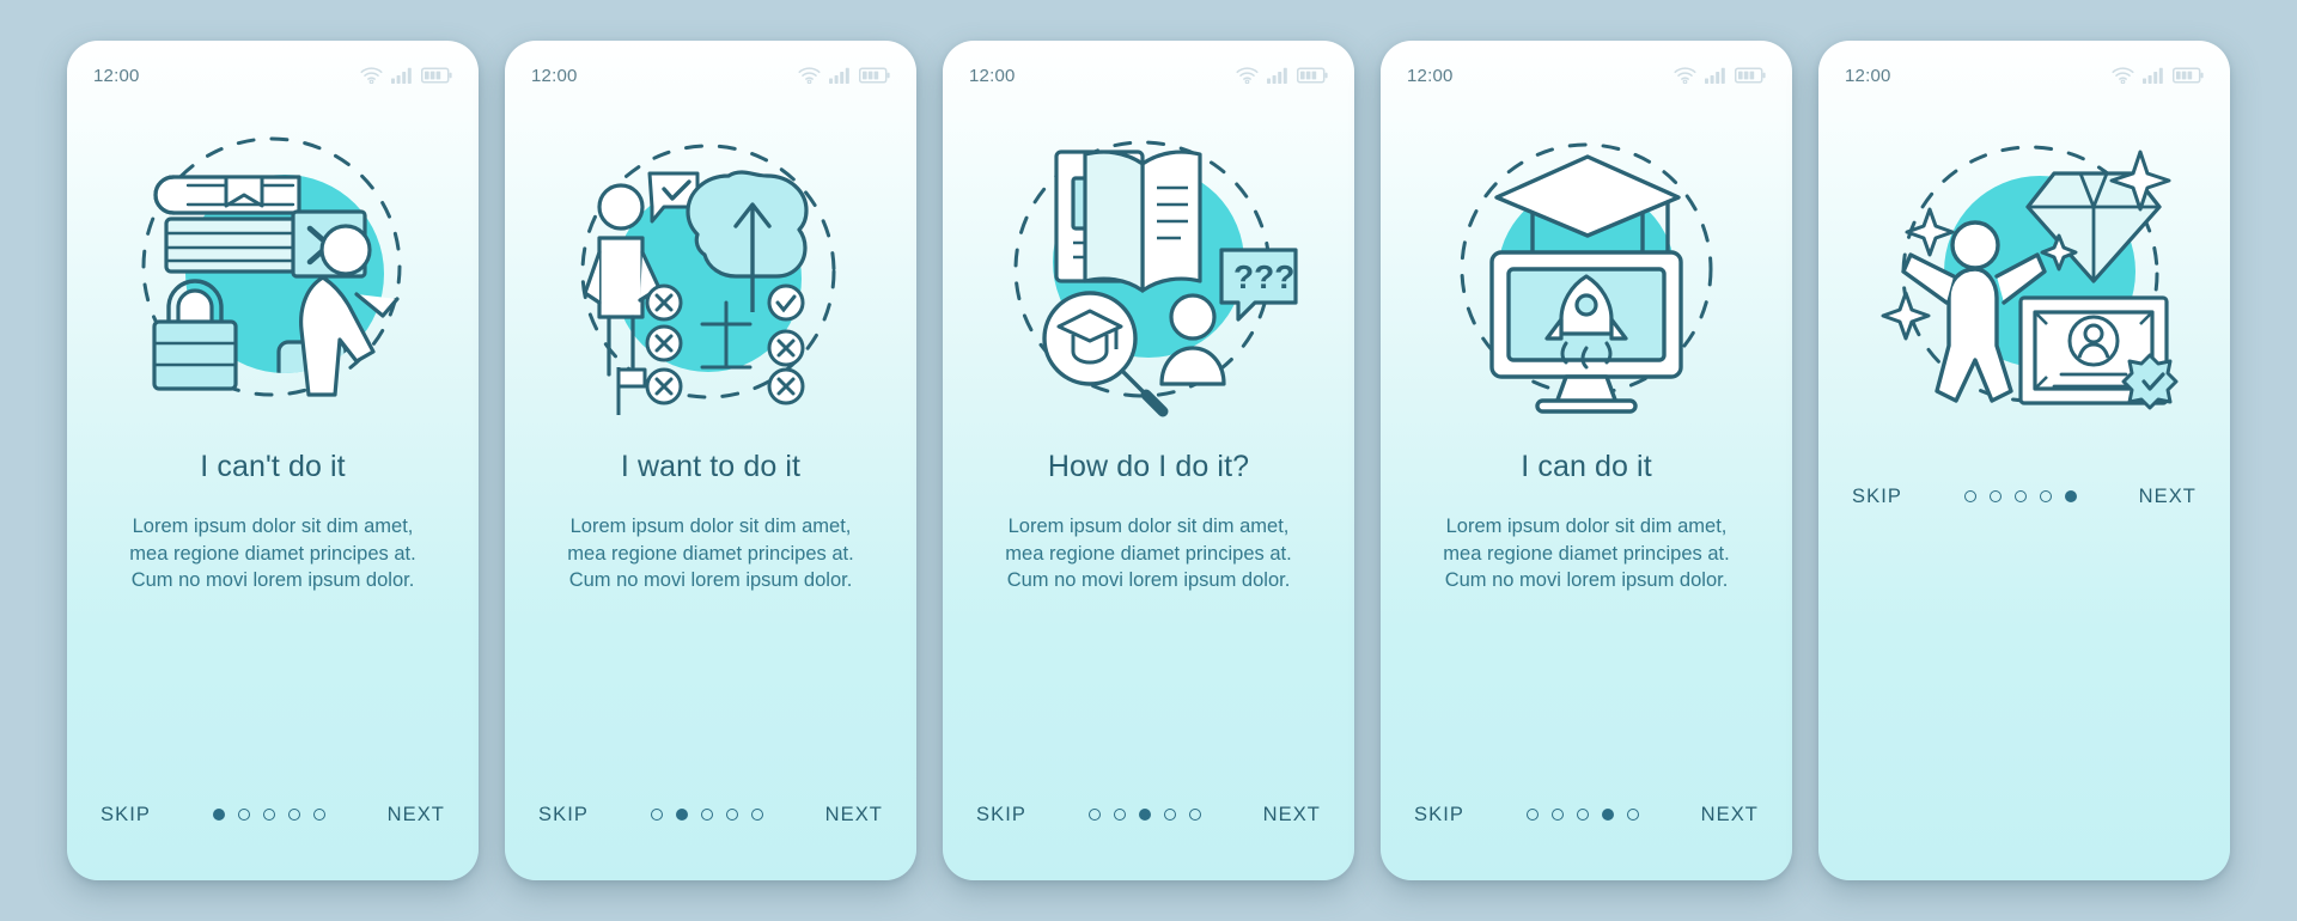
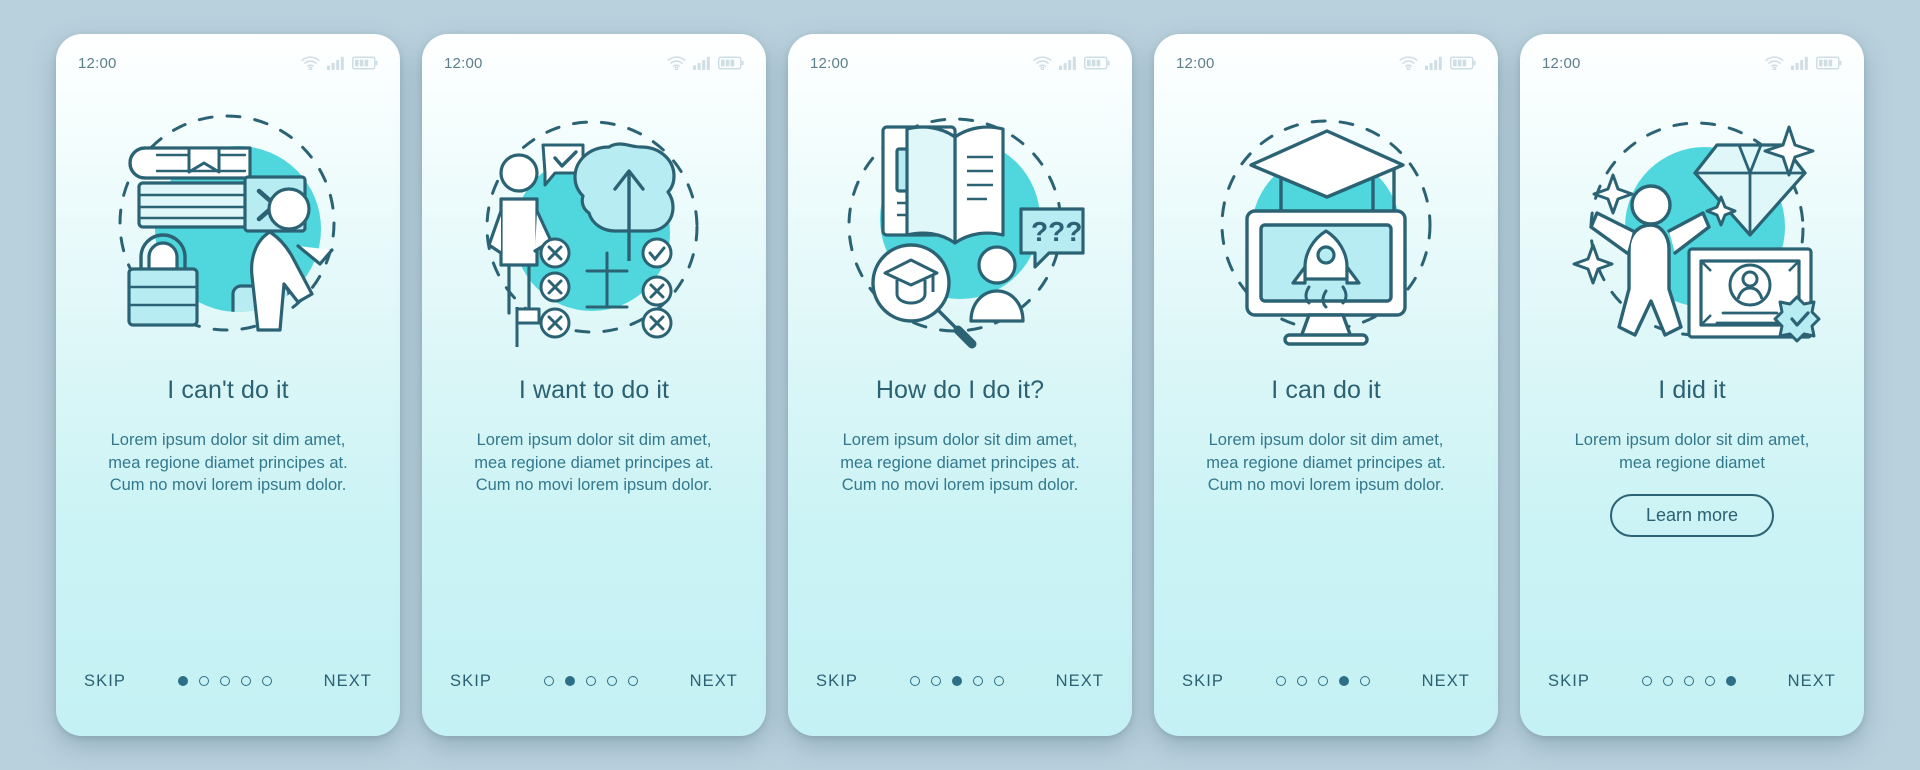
  12:00
  I can't do it
  Lorem ipsum dolor sit dim amet, mea regione diamet principes at. Cum no movi lorem ipsum dolor.
  SKIP
  NEXT
  12:00
  I want to do it
  Lorem ipsum dolor sit dim amet, mea regione diamet principes at. Cum no movi lorem ipsum dolor.
  SKIP
  NEXT
  12:00
  ???
  How do I do it?
  Lorem ipsum dolor sit dim amet, mea regione diamet principes at. Cum no movi lorem ipsum dolor.
  SKIP
  NEXT
  12:00
  I can do it
  Lorem ipsum dolor sit dim amet, mea regione diamet principes at. Cum no movi lorem ipsum dolor.
  SKIP
  NEXT
  12:00
+ I did it
+ Lorem ipsum dolor sit dim amet, mea regione diamet
+ Learn more
  SKIP
  NEXT
